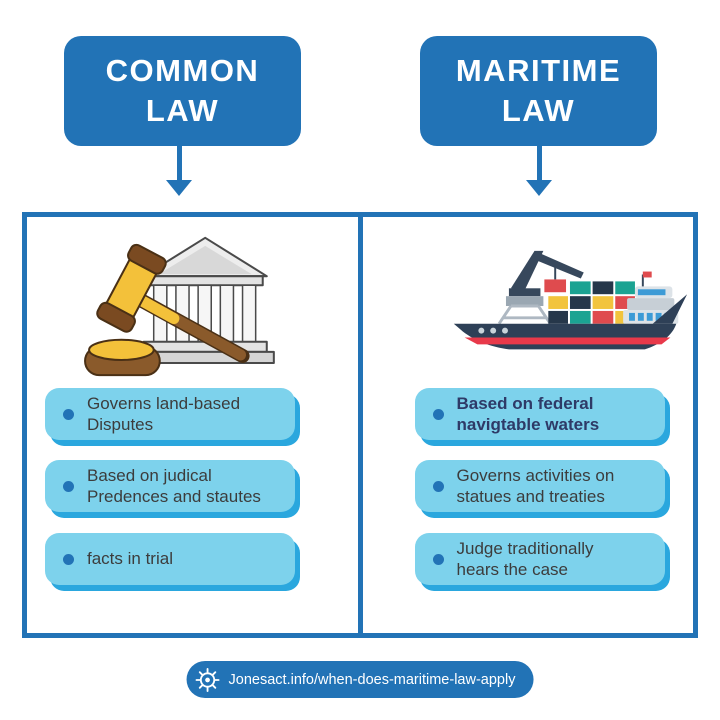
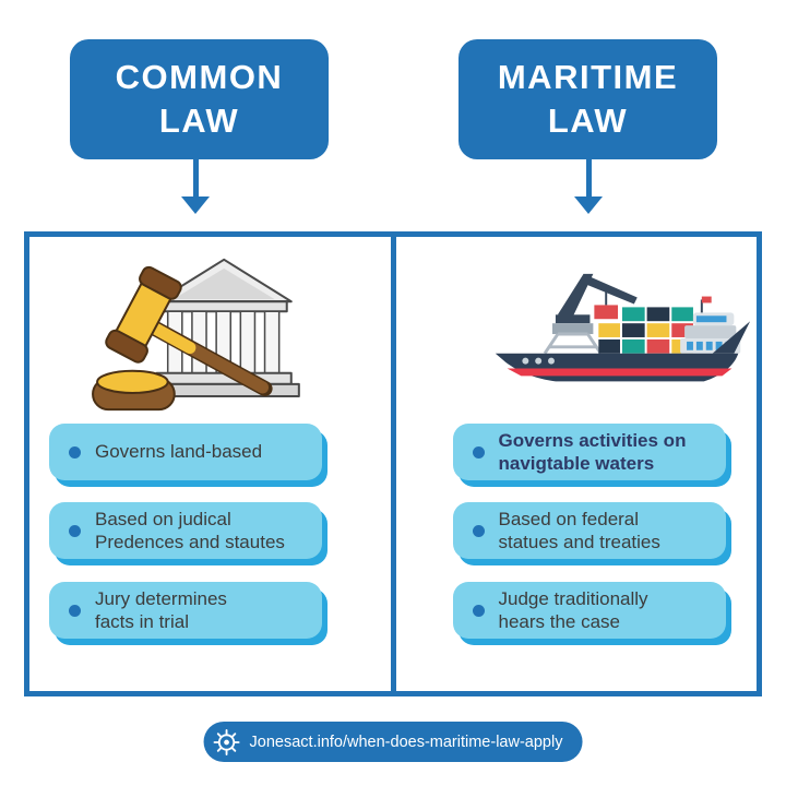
  COMMON
  LAW
  MARITIME
  LAW
  Governs land-based
- Disputes
  Based on judical
  Predences and stautes
+ Jury determines
  facts in trial
- Based on federal
+ Governs activities on
  navigtable waters
- Governs activities on
+ Based on federal
  statues and treaties
  Judge traditionally
  hears the case
  Jonesact.info/when-does-maritime-law-apply
